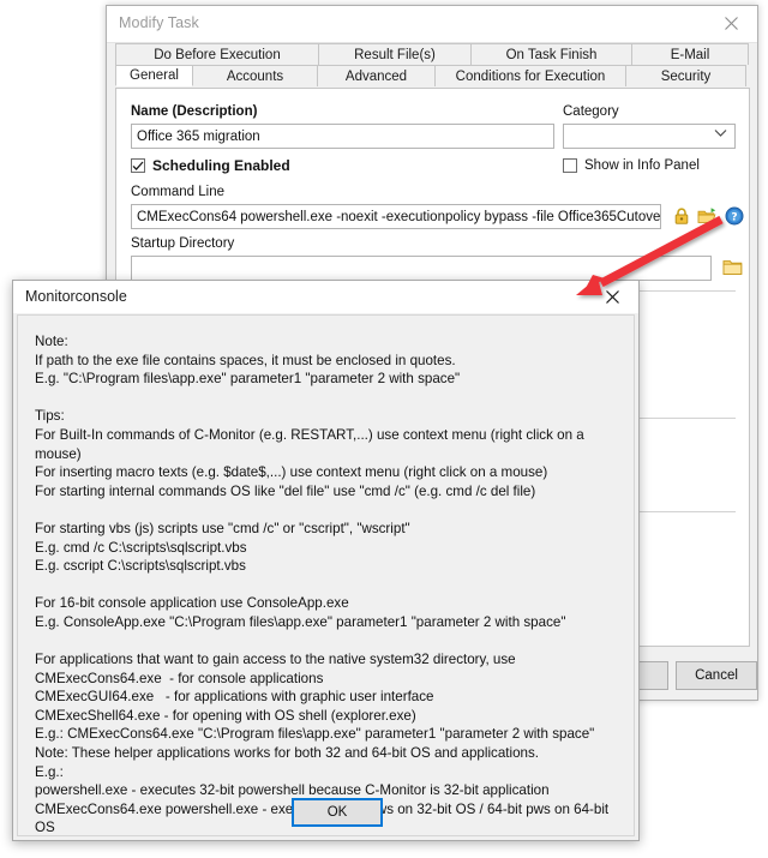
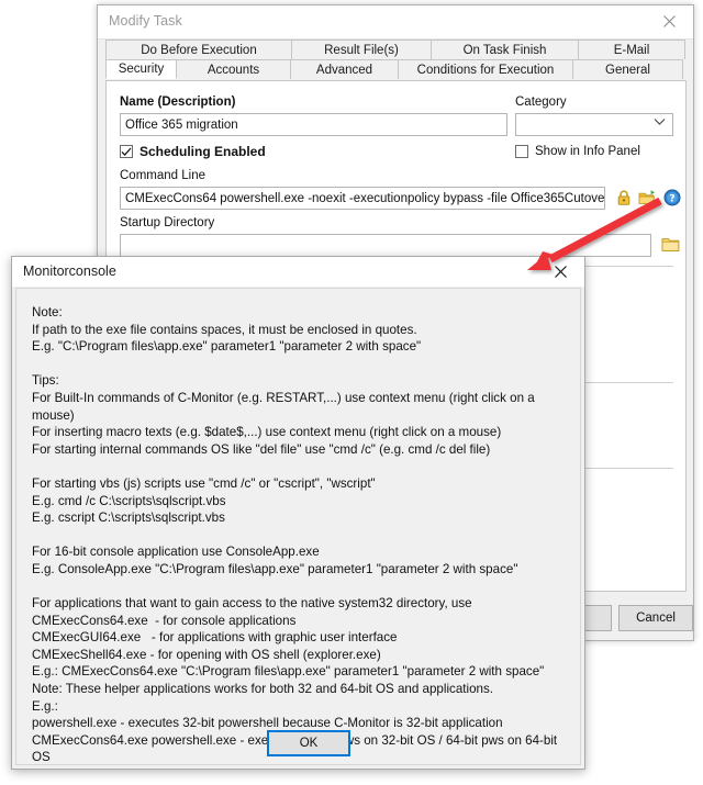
  Modify Task
  Do Before Execution
  Result File(s)
  On Task Finish
  E-Mail
- General
+ Security
  Accounts
  Advanced
  Conditions for Execution
- Security
+ General
  Name (Description)
  Office 365 migration
  Category
  Scheduling Enabled
  Show in Info Panel
  Command Line
  CMExecCons64 powershell.exe -noexit -executionpolicy bypass -file Office365Cutove
  ?
  Startup Directory
  Cancel
  Monitorconsole
  Note:
  If path to the exe file contains spaces, it must be enclosed in quotes.
  E.g. "C:\Program files\app.exe" parameter1 "parameter 2 with space"
  Tips:
  For Built-In commands of C-Monitor (e.g. RESTART,...) use context menu (right click on a mouse)
  For inserting macro texts (e.g. $date$,...) use context menu (right click on a mouse)
  For starting internal commands OS like "del file" use "cmd /c" (e.g. cmd /c del file)
  For starting vbs (js) scripts use "cmd /c" or "cscript", "wscript"
  E.g. cmd /c C:\scripts\sqlscript.vbs
  E.g. cscript C:\scripts\sqlscript.vbs
  For 16-bit console application use ConsoleApp.exe
  E.g. ConsoleApp.exe "C:\Program files\app.exe" parameter1 "parameter 2 with space"
  For applications that want to gain access to the native system32 directory, use
  CMExecCons64.exe - for console applications
  CMExecGUI64.exe - for applications with graphic user interface
  CMExecShell64.exe - for opening with OS shell (explorer.exe)
  E.g.: CMExecCons64.exe "C:\Program files\app.exe" parameter1 "parameter 2 with space"
  Note: These helper applications works for both 32 and 64-bit OS and applications.
  E.g.:
  powershell.exe - executes 32-bit powershell because C-Monitor is 32-bit application
  CMExecCons64.exe powershell.exe - exes on 32-bit OS / 64-bit pws on 64-bit OS
  OK
